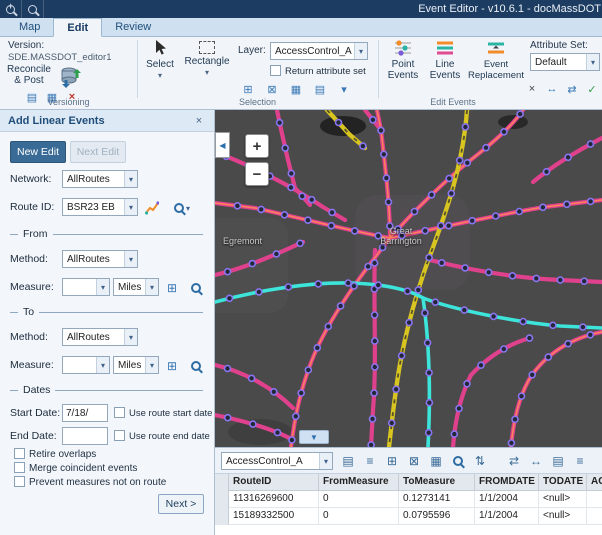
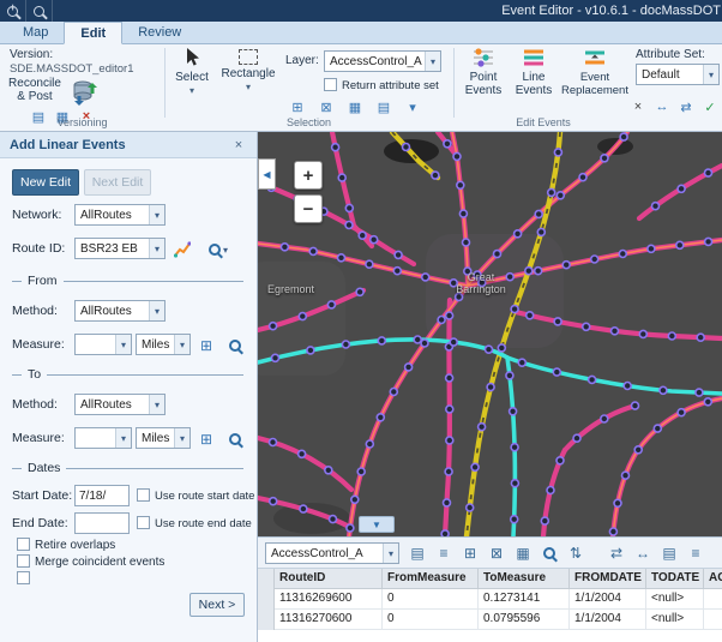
  +
  Event Editor - v10.6.1 - docMassDOT
  Map
  Edit
  Review
  Version:
  SDE.MASSDOT_editor1
  Reconcile
  & Post
  ▤
  ▦
  ×
  Versioning
  Select
  ▾
  Rectangle
  ▾
  Layer:
  AccessControl_A
  ▾
  Return attribute set
  ⊞
  ⊠
  ▦
  ▤
  ▾
  Selection
  Point
  Events
  Line
  Events
  Event
  Replacement
  Attribute Set:
  Default
  ▾
  ×
  ↔
  ⇄
  ✓
  Edit Events
  Add Linear Events
  ×
  New Edit
  Next Edit
  Network:
  AllRoutes
  ▾
  Route ID:
  BSR23 EB
  ▾
  ▾
  From
  Method:
  AllRoutes
  ▾
  Measure:
  ▾
  Miles
  ▾
  ⊞
  To
  Method:
  AllRoutes
  ▾
  Measure:
  ▾
  Miles
  ▾
  ⊞
  Dates
  Start Date:
  7/18/
  Use route start date
  End Date:
  Use route end date
  Retire overlaps
  Merge coincident events
- Prevent measures not on route
  Next >
  Egremont
  Great
  Barrington
  ◀
  +
  −
  ▼
  AccessControl_A
  ▾
  ▤
  ≡
  ⊞
  ⊠
  ▦
  ⇅
  ⇄
  ↔
  ▤
  ≡
  RouteID
  FromMeasure
  ToMeasure
  FROMDATE
  TODATE
  11316269600
  0
  0.1273141
  1/1/2004
  <null>
- 15189332500
+ 11316270600
  0
  0.0795596
  1/1/2004
  <null>
